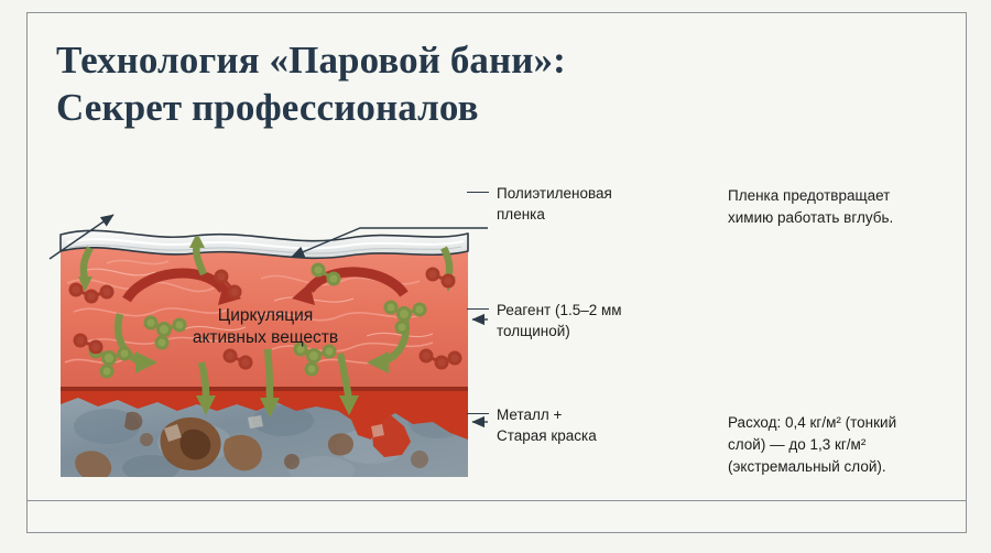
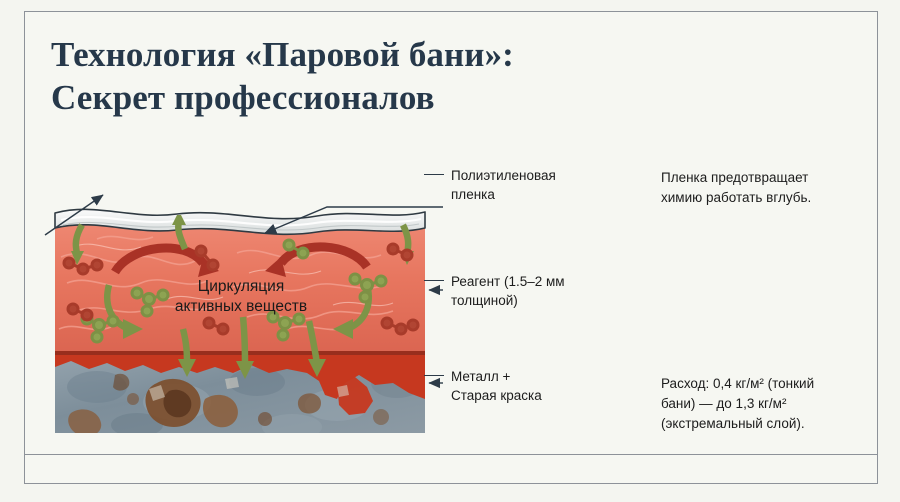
  Технология «Паровой бани»:
  Секрет профессионалов
  Циркуляция
  активных веществ
  Полиэтиленовая
  пленка
  Реагент (1.5–2 мм
  толщиной)
  Металл +
  Старая краска
  Пленка предотвращает
  химию работать вглубь.
  Расход: 0,4 кг/м² (тонкий
- слой) — до 1,3 кг/м²
+ бани) — до 1,3 кг/м²
  (экстремальный слой).
